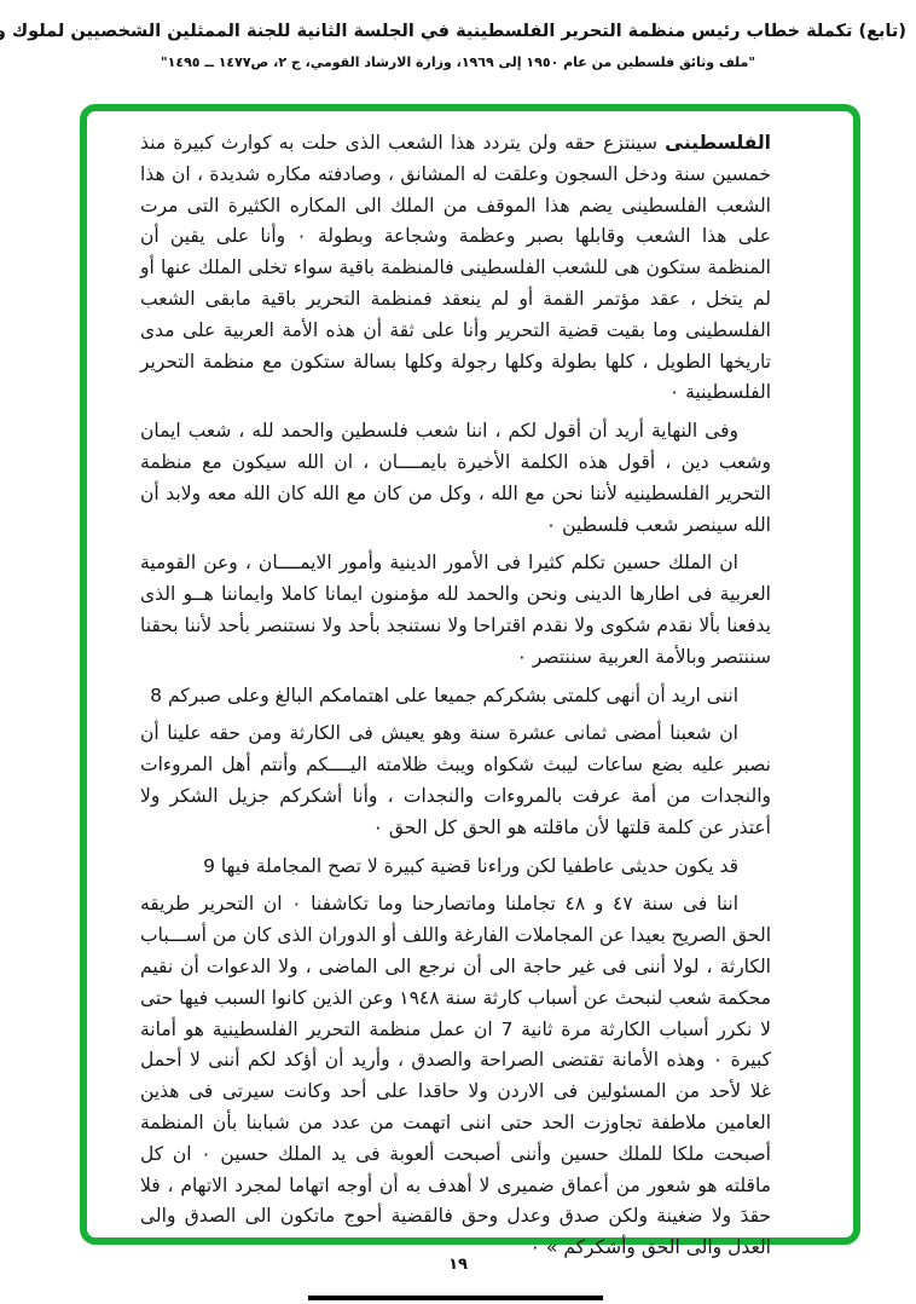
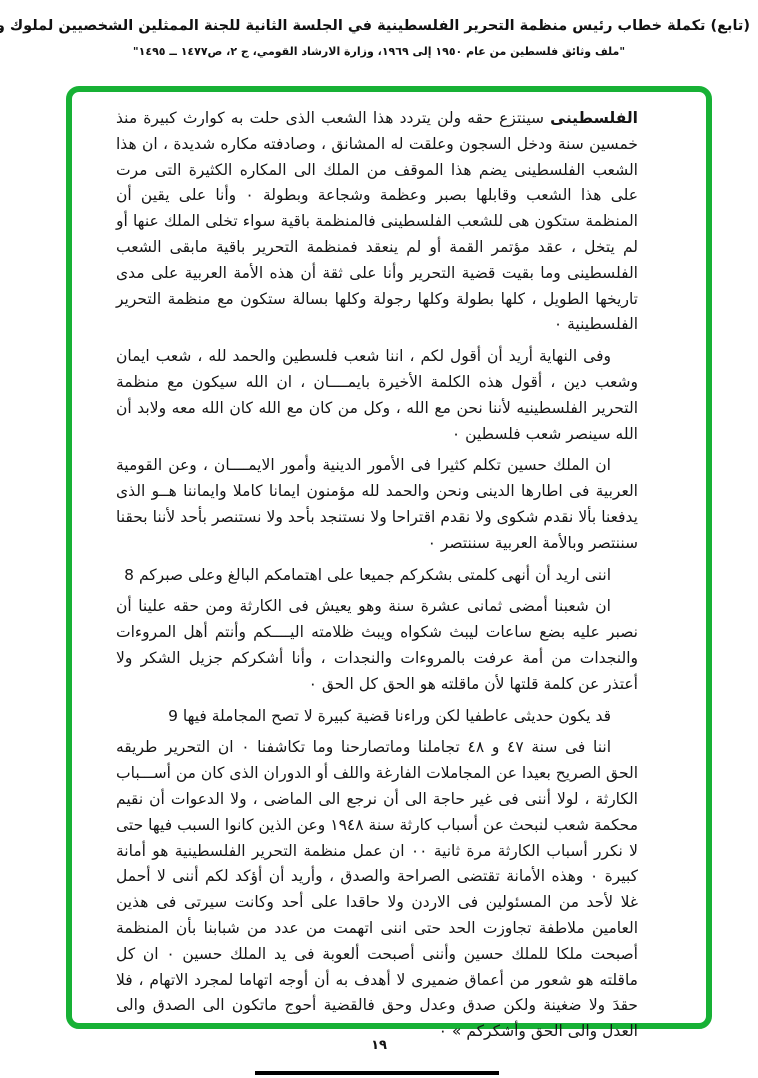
  (تابع) تكملة خطاب رئيس منظمة التحرير الفلسطينية في الجلسة الثانية للجنة الممثلين الشخصيين لملوك و
  "ملف وثائق فلسطين من عام ١٩٥٠ إلى ١٩٦٩، وزارة الارشاد القومي، ج ٢، ص١٤٧٧ ــ ١٤٩٥"
  الفلسطينى سينتزع حقه ولن يتردد هذا الشعب الذى حلت به كوارث كبيرة منذ خمسين سنة ودخل السجون وعلقت له المشانق ، وصادفته مكاره شديدة ، ان هذا الشعب الفلسطينى يضم هذا الموقف من الملك الى المكاره الكثيرة التى مرت على هذا الشعب وقابلها بصبر وعظمة وشجاعة وبطولة ٠ وأنا على يقين أن المنظمة ستكون هى للشعب الفلسطينى فالمنظمة باقية سواء تخلى الملك عنها أو لم يتخل ، عقد مؤتمر القمة أو لم ينعقد فمنظمة التحرير باقية مابقى الشعب الفلسطينى وما بقيت قضية التحرير وأنا على ثقة أن هذه الأمة العربية على مدى تاريخها الطويل ، كلها بطولة وكلها رجولة وكلها بسالة ستكون مع منظمة التحرير الفلسطينية ٠
  وفى النهاية أريد أن أقول لكم ، اننا شعب فلسطين والحمد لله ، شعب ايمان وشعب دين ، أقول هذه الكلمة الأخيرة بايمــــان ، ان الله سيكون مع منظمة التحرير الفلسطينيه لأننا نحن مع الله ، وكل من كان مع الله كان الله معه ولابد أن الله سينصر شعب فلسطين ٠
  ان الملك حسين تكلم كثيرا فى الأمور الدينية وأمور الايمــــان ، وعن القومية العربية فى اطارها الدينى ونحن والحمد لله مؤمنون ايمانا كاملا وايماننا هــو الذى يدفعنا بألا نقدم شكوى ولا نقدم اقتراحا ولا نستنجد بأحد ولا نستنصر بأحد لأننا بحقنا سننتصر وبالأمة العربية سننتصر ٠
  اننى اريد أن أنهى كلمتى بشكركم جميعا على اهتمامكم البالغ وعلى صبركم 8
  ان شعبنا أمضى ثمانى عشرة سنة وهو يعيش فى الكارثة ومن حقه علينا أن نصبر عليه بضع ساعات ليبث شكواه ويبث ظلامته اليــــكم وأنتم أهل المروءات والنجدات من أمة عرفت بالمروءات والنجدات ، وأنا أشكركم جزيل الشكر ولا أعتذر عن كلمة قلتها لأن ماقلته هو الحق كل الحق ٠
  قد يكون حديثى عاطفيا لكن وراءنا قضية كبيرة لا تصح المجاملة فيها 9
- اننا فى سنة ٤٧ و ٤٨ تجاملنا وماتصارحنا وما تكاشفنا ٠ ان التحرير طريقه الحق الصريح بعيدا عن المجاملات الفارغة واللف أو الدوران الذى كان من أســـباب الكارثة ، لولا أننى فى غير حاجة الى أن نرجع الى الماضى ، ولا الدعوات أن نقيم محكمة شعب لنبحث عن أسباب كارثة سنة ١٩٤٨ وعن الذين كانوا السبب فيها حتى لا نكرر أسباب الكارثة مرة ثانية 7 ان عمل منظمة التحرير الفلسطينية هو أمانة كبيرة ٠ وهذه الأمانة تقتضى الصراحة والصدق ، وأريد أن أؤكد لكم أننى لا أحمل غلا لأحد من المسئولين فى الاردن ولا حاقدا على أحد وكانت سيرتى فى هذين العامين ملاطفة تجاوزت الحد حتى اننى اتهمت من عدد من شبابنا بأن المنظمة أصبحت ملكا للملك حسين وأننى أصبحت ألعوبة فى يد الملك حسين ٠ ان كل ماقلته هو شعور من أعماق ضميرى لا أهدف به أن أوجه اتهاما لمجرد الاتهام ، فلا حقدَ ولا ضغينة ولكن صدق وعدل وحق فالقضية أحوج ماتكون الى الصدق والى العدل والى الحق وأشكركم » ٠
+ اننا فى سنة ٤٧ و ٤٨ تجاملنا وماتصارحنا وما تكاشفنا ٠ ان التحرير طريقه الحق الصريح بعيدا عن المجاملات الفارغة واللف أو الدوران الذى كان من أســـباب الكارثة ، لولا أننى فى غير حاجة الى أن نرجع الى الماضى ، ولا الدعوات أن نقيم محكمة شعب لنبحث عن أسباب كارثة سنة ١٩٤٨ وعن الذين كانوا السبب فيها حتى لا نكرر أسباب الكارثة مرة ثانية ٠٠ ان عمل منظمة التحرير الفلسطينية هو أمانة كبيرة ٠ وهذه الأمانة تقتضى الصراحة والصدق ، وأريد أن أؤكد لكم أننى لا أحمل غلا لأحد من المسئولين فى الاردن ولا حاقدا على أحد وكانت سيرتى فى هذين العامين ملاطفة تجاوزت الحد حتى اننى اتهمت من عدد من شبابنا بأن المنظمة أصبحت ملكا للملك حسين وأننى أصبحت ألعوبة فى يد الملك حسين ٠ ان كل ماقلته هو شعور من أعماق ضميرى لا أهدف به أن أوجه اتهاما لمجرد الاتهام ، فلا حقدَ ولا ضغينة ولكن صدق وعدل وحق فالقضية أحوج ماتكون الى الصدق والى العدل والى الحق وأشكركم » ٠
  ١٩
